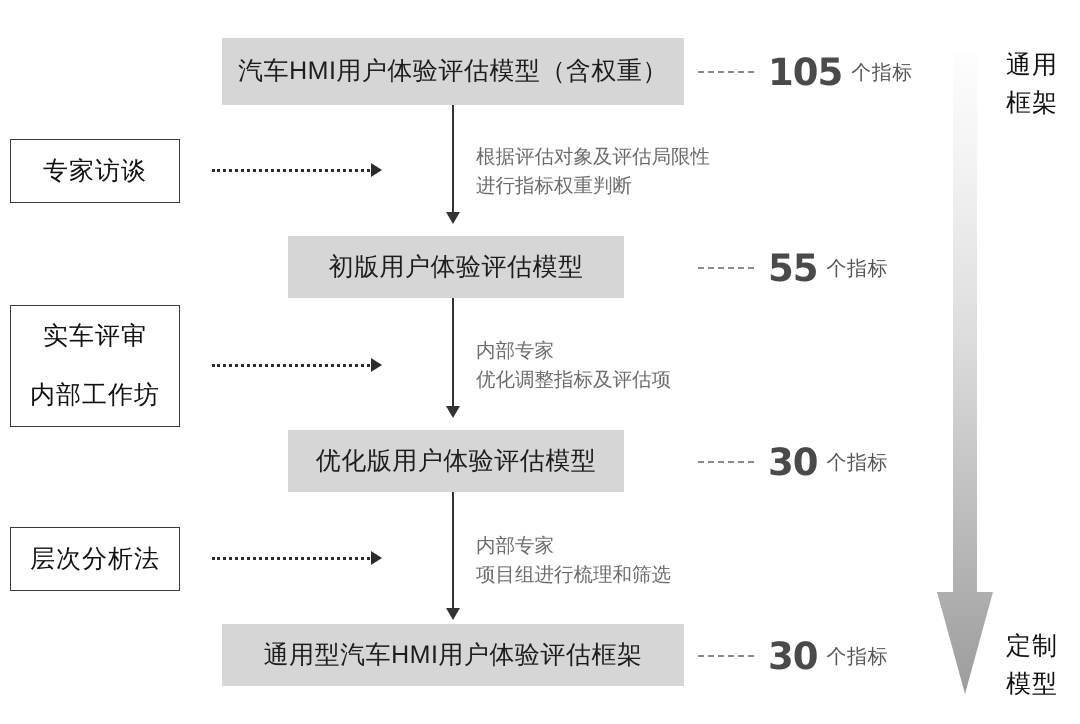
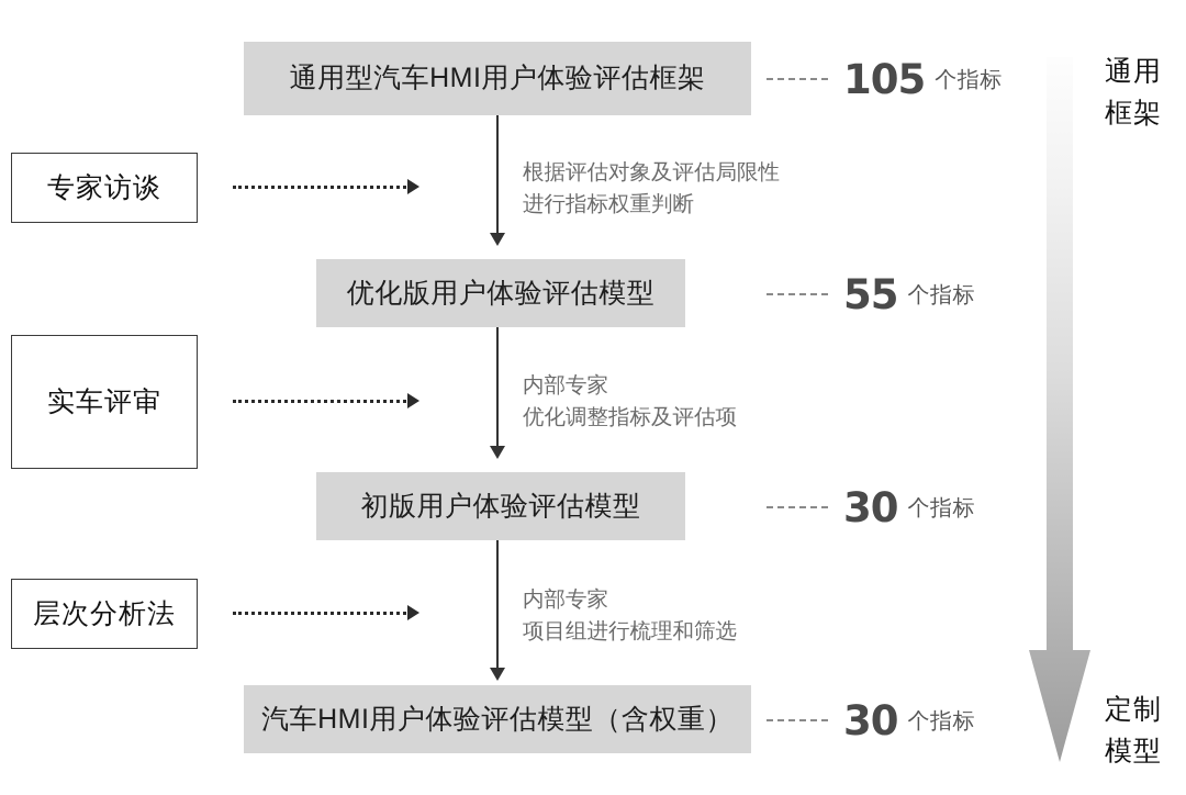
- 汽车HMI用户体验评估模型（含权重）
+ 通用型汽车HMI用户体验评估框架
  105
  个指标
  根据评估对象及评估局限性
  进行指标权重判断
  专家访谈
- 初版用户体验评估模型
+ 优化版用户体验评估模型
  55
  个指标
  内部专家
  优化调整指标及评估项
  实车评审
- 内部工作坊
- 优化版用户体验评估模型
+ 初版用户体验评估模型
  30
  个指标
  内部专家
  项目组进行梳理和筛选
  层次分析法
- 通用型汽车HMI用户体验评估框架
+ 汽车HMI用户体验评估模型（含权重）
  30
  个指标
  通用
  框架
  定制
  模型
